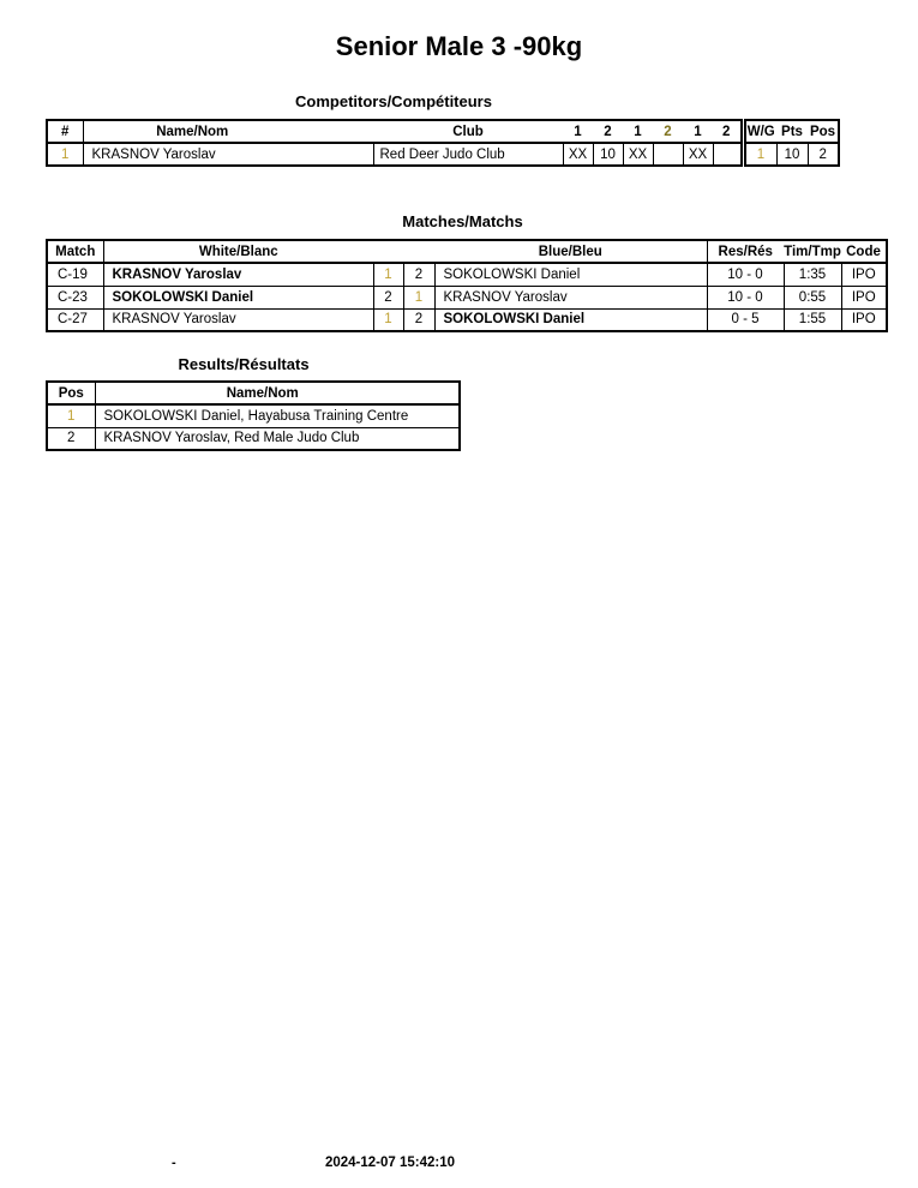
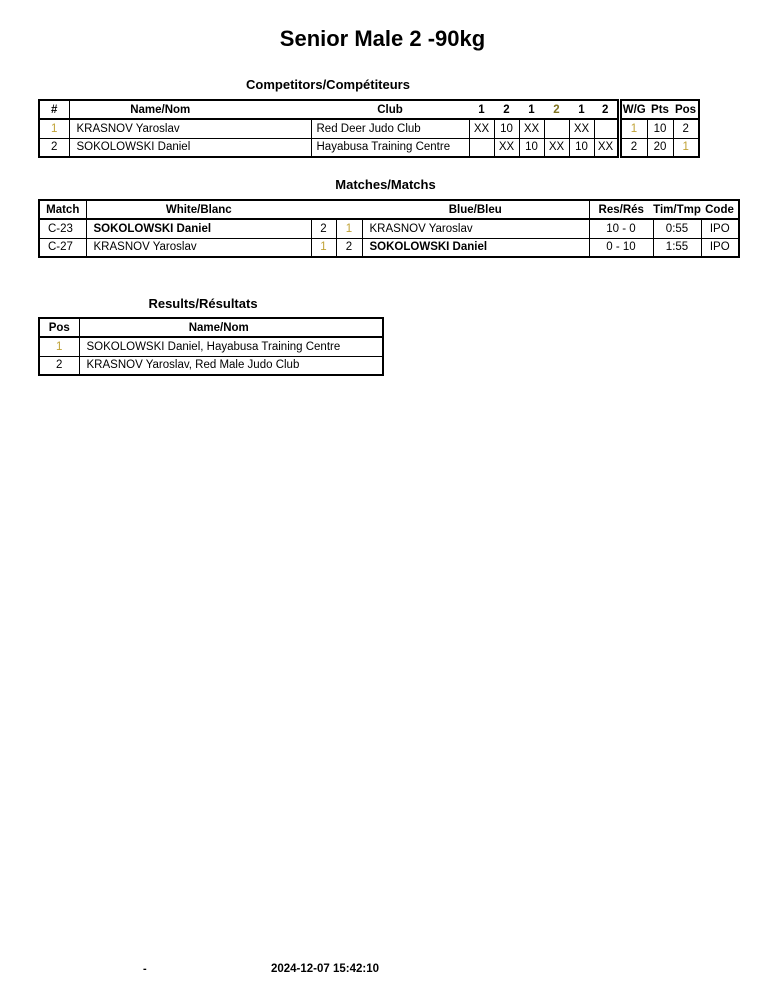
- Senior Male 3 -90kg
+ Senior Male 2 -90kg
  Competitors/Compétiteurs
  #	Name/Nom	Club	1	2	1	2	1	2	W/G	Pts	Pos
  1	KRASNOV Yaroslav	Red Deer Judo Club	XX	10	XX		XX		1	10	2
+ 2	SOKOLOWSKI Daniel	Hayabusa Training Centre		XX	10	XX	10	XX	2	20	1
  Matches/Matchs
  Match	White/Blanc			Blue/Bleu	Res/Rés	Tim/Tmp	Code
- C-19	KRASNOV Yaroslav	1	2	SOKOLOWSKI Daniel	10 - 0	1:35	IPO
  C-23	SOKOLOWSKI Daniel	2	1	KRASNOV Yaroslav	10 - 0	0:55	IPO
- C-27	KRASNOV Yaroslav	1	2	SOKOLOWSKI Daniel	0 - 5	1:55	IPO
+ C-27	KRASNOV Yaroslav	1	2	SOKOLOWSKI Daniel	0 - 10	1:55	IPO
  Results/Résultats
  Pos	Name/Nom
  1	SOKOLOWSKI Daniel, Hayabusa Training Centre
  2	KRASNOV Yaroslav, Red Male Judo Club
  -
  2024-12-07 15:42:10
